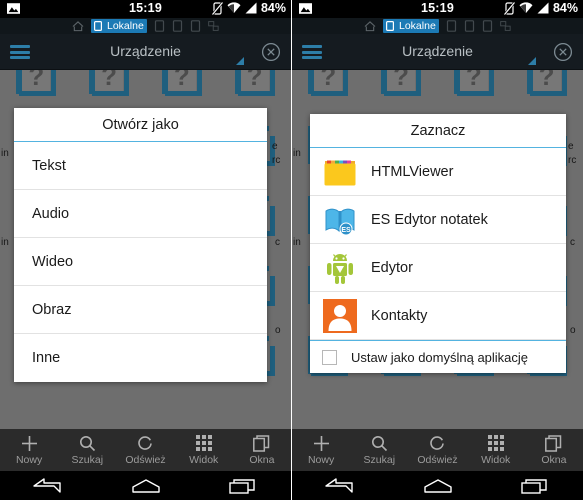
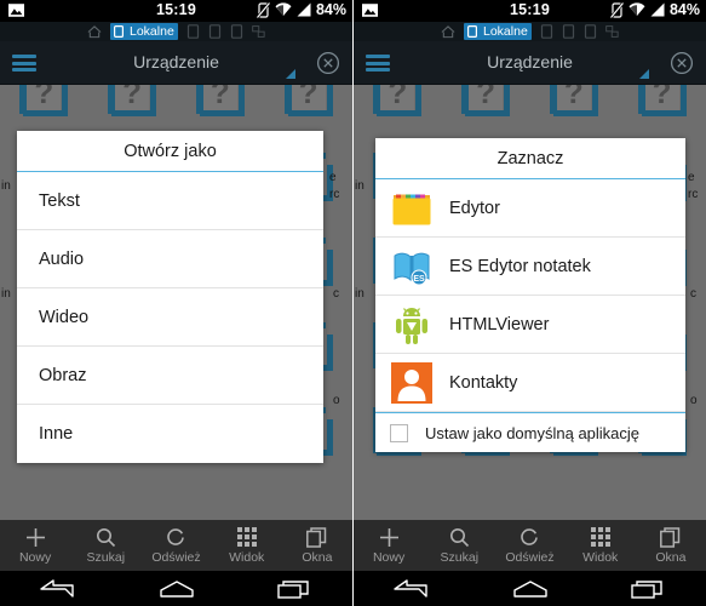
  15:19
  84%
  Lokalne
  Urządzenie
  ?
  ?
  ?
  ?
  in
  in
  e
  rc
  c
  o
  Otwórz jako
  Tekst
  Audio
  Wideo
  Obraz
  Inne
  Nowy
  Szukaj
  Odśwież
  Widok
  Okna
  15:19
  84%
  Lokalne
  Urządzenie
  ?
  ?
  ?
  ?
  in
  in
  e
  rc
  c
  o
  Zaznacz
- HTMLViewer
+ Edytor
  ES Edytor notatek
- Edytor
+ HTMLViewer
  Kontakty
  Ustaw jako domyślną aplikację
  Nowy
  Szukaj
  Odśwież
  Widok
  Okna
